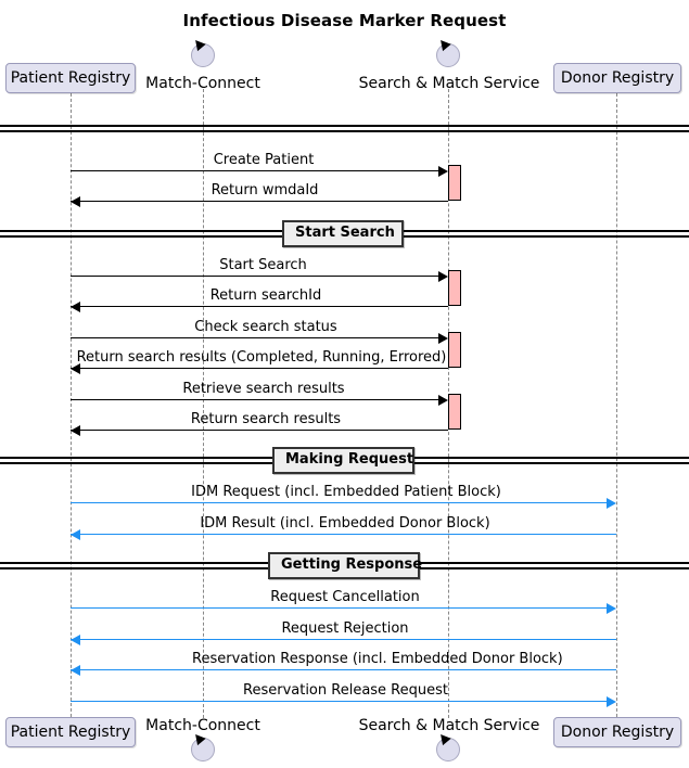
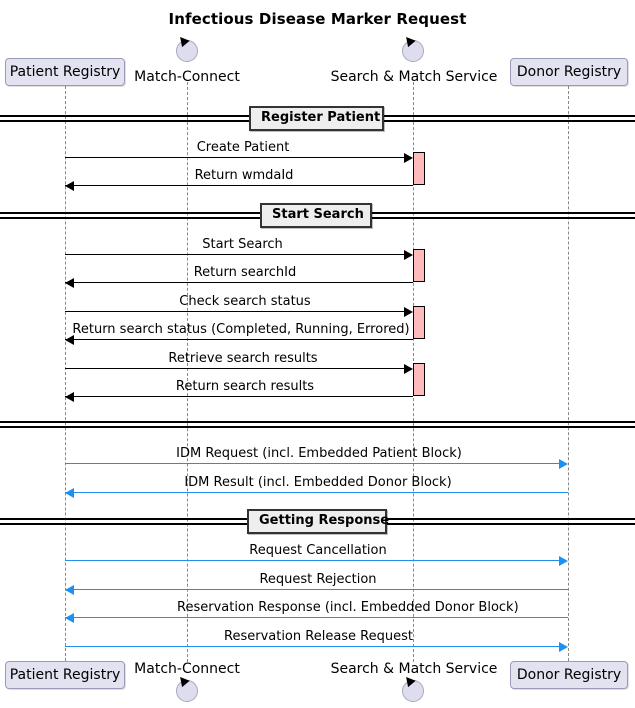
  Infectious Disease Marker Request
  Patient Registry
  Match-Connect
  Search & Match Service
  Donor Registry
+ Register Patient
  Create Patient
  Return wmdaId
  Start Search
  Start Search
  Return searchId
  Check search status
- Return search results (Completed, Running, Errored)
+ Return search status (Completed, Running, Errored)
  Retrieve search results
  Return search results
- Making Request
  IDM Request (incl. Embedded Patient Block)
  IDM Result (incl. Embedded Donor Block)
  Getting Response
  Request Cancellation
  Request Rejection
  Reservation Response (incl. Embedded Donor Block)
  Reservation Release Request
  Patient Registry
  Match-Connect
  Search & Match Service
  Donor Registry
